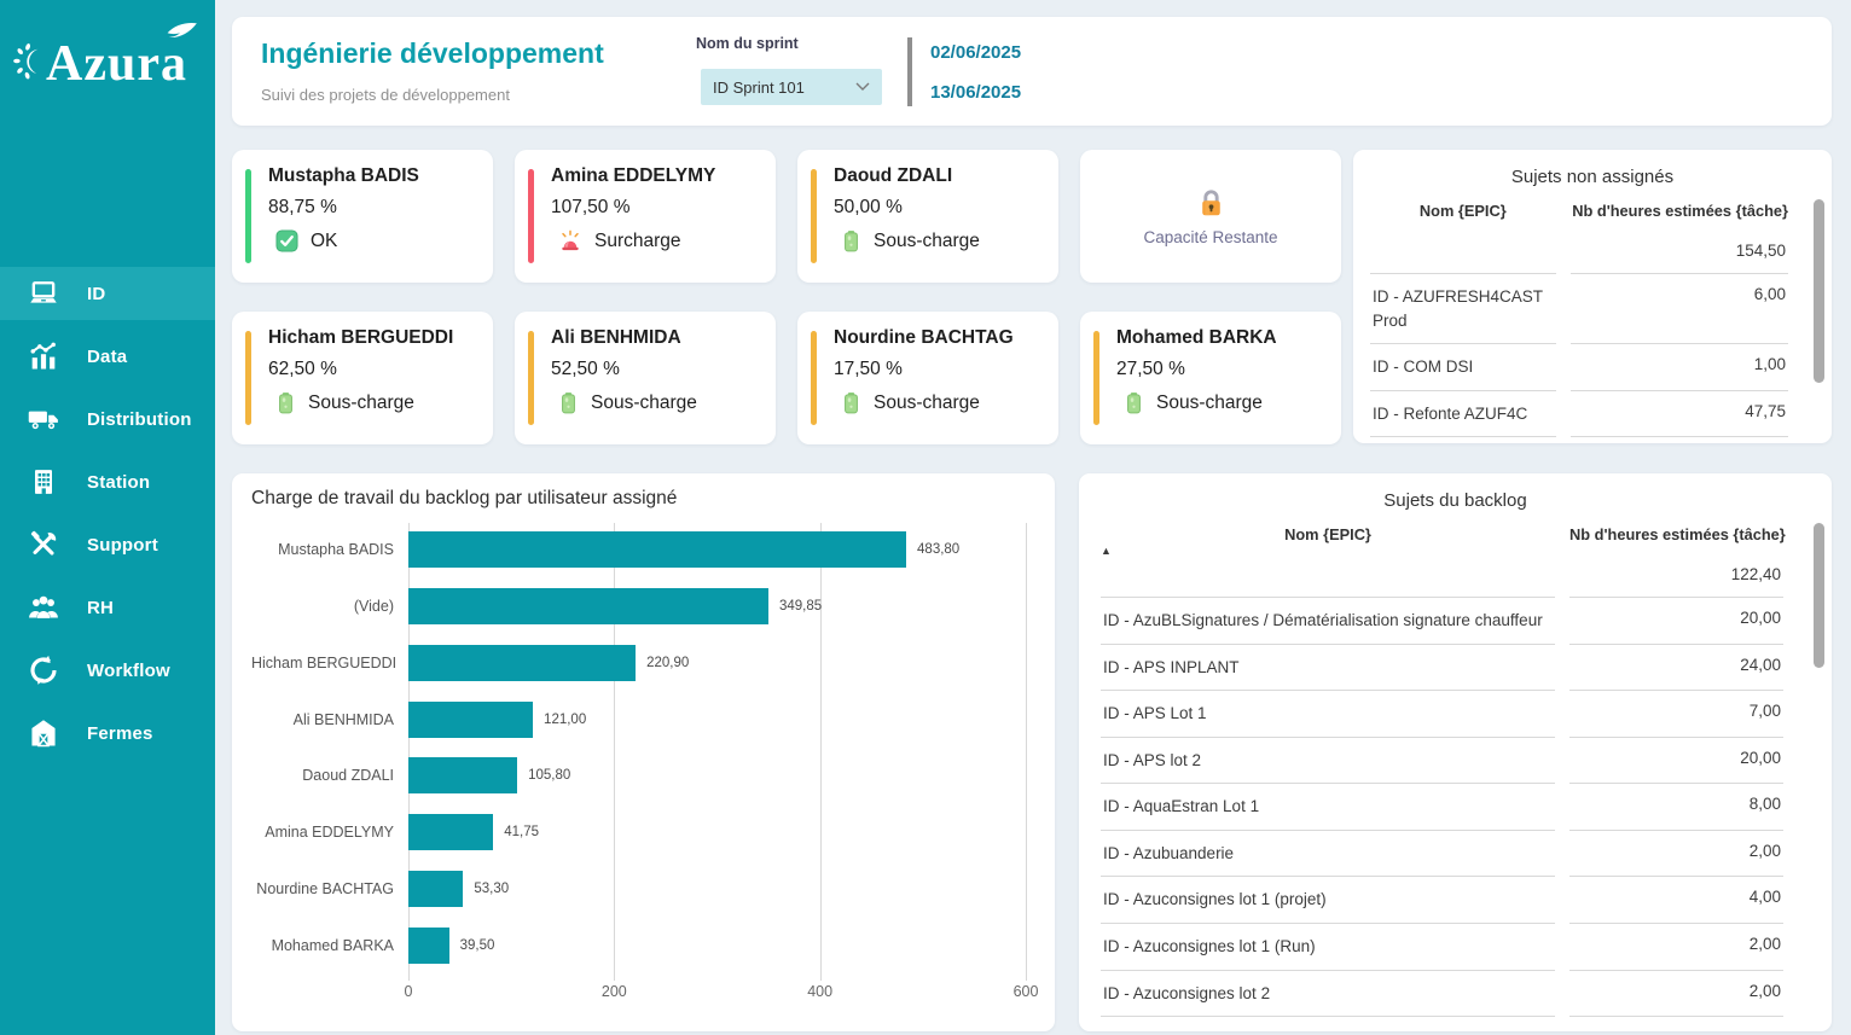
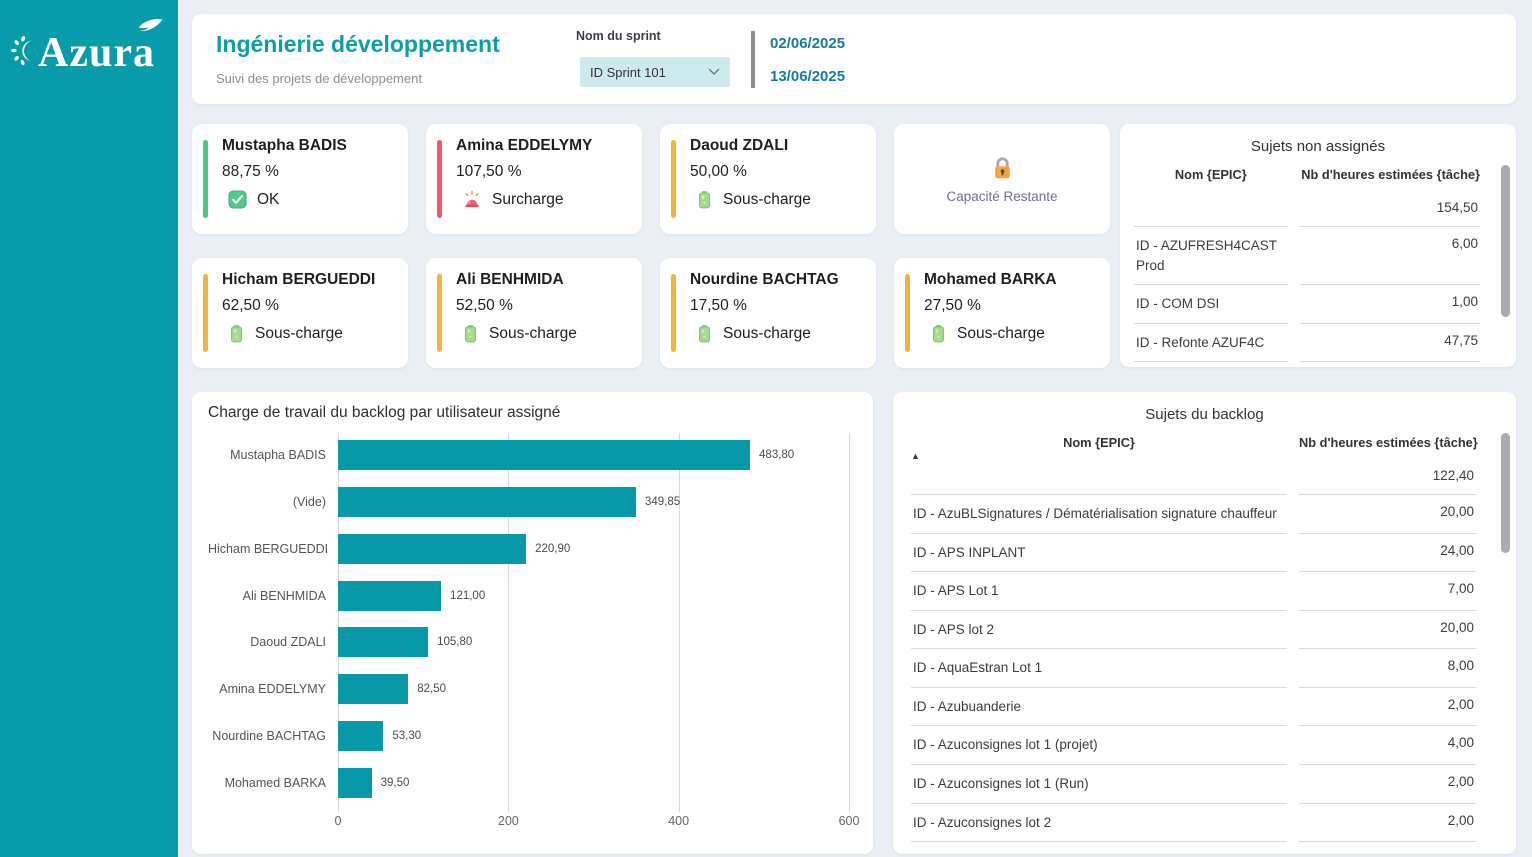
  Azura
- ID
- Data
- Distribution
- Station
- Support
- RH
- Workflow
- Fermes
  Ingénierie développement
  Suivi des projets de développement
  Nom du sprint
  ID Sprint 101
  02/06/2025
  13/06/2025
  Mustapha BADIS
  88,75 %
  OK
  Amina EDDELYMY
  107,50 %
  Surcharge
  Daoud ZDALI
  50,00 %
  Sous-charge
  Capacité Restante
  Hicham BERGUEDDI
  62,50 %
  Sous-charge
  Ali BENHMIDA
  52,50 %
  Sous-charge
  Nourdine BACHTAG
  17,50 %
  Sous-charge
  Mohamed BARKA
  27,50 %
  Sous-charge
  Sujets non assignés
  Nom {EPIC}	Nb d'heures estimées {tâche}
  	154,50
  ID - AZUFRESH4CAST Prod	6,00
  ID - COM DSI	1,00
  ID - Refonte AZUF4C	47,75
  Charge de travail du backlog par utilisateur assigné
  Mustapha BADIS
  483,80
  (Vide)
  349,85
  Hicham BERGUEDDI
  220,90
  Ali BENHMIDA
  121,00
  Daoud ZDALI
  105,80
  Amina EDDELYMY
- 41,75
+ 82,50
  Nourdine BACHTAG
  53,30
  Mohamed BARKA
  39,50
  0
  200
  400
  600
  Sujets du backlog
  ▲
  Nom {EPIC}	Nb d'heures estimées {tâche}
  	122,40
  ID - AzuBLSignatures / Dématérialisation signature chauffeur	20,00
  ID - APS INPLANT	24,00
  ID - APS Lot 1	7,00
  ID - APS lot 2	20,00
  ID - AquaEstran Lot 1	8,00
  ID - Azubuanderie	2,00
  ID - Azuconsignes lot 1 (projet)	4,00
  ID - Azuconsignes lot 1 (Run)	2,00
  ID - Azuconsignes lot 2	2,00
